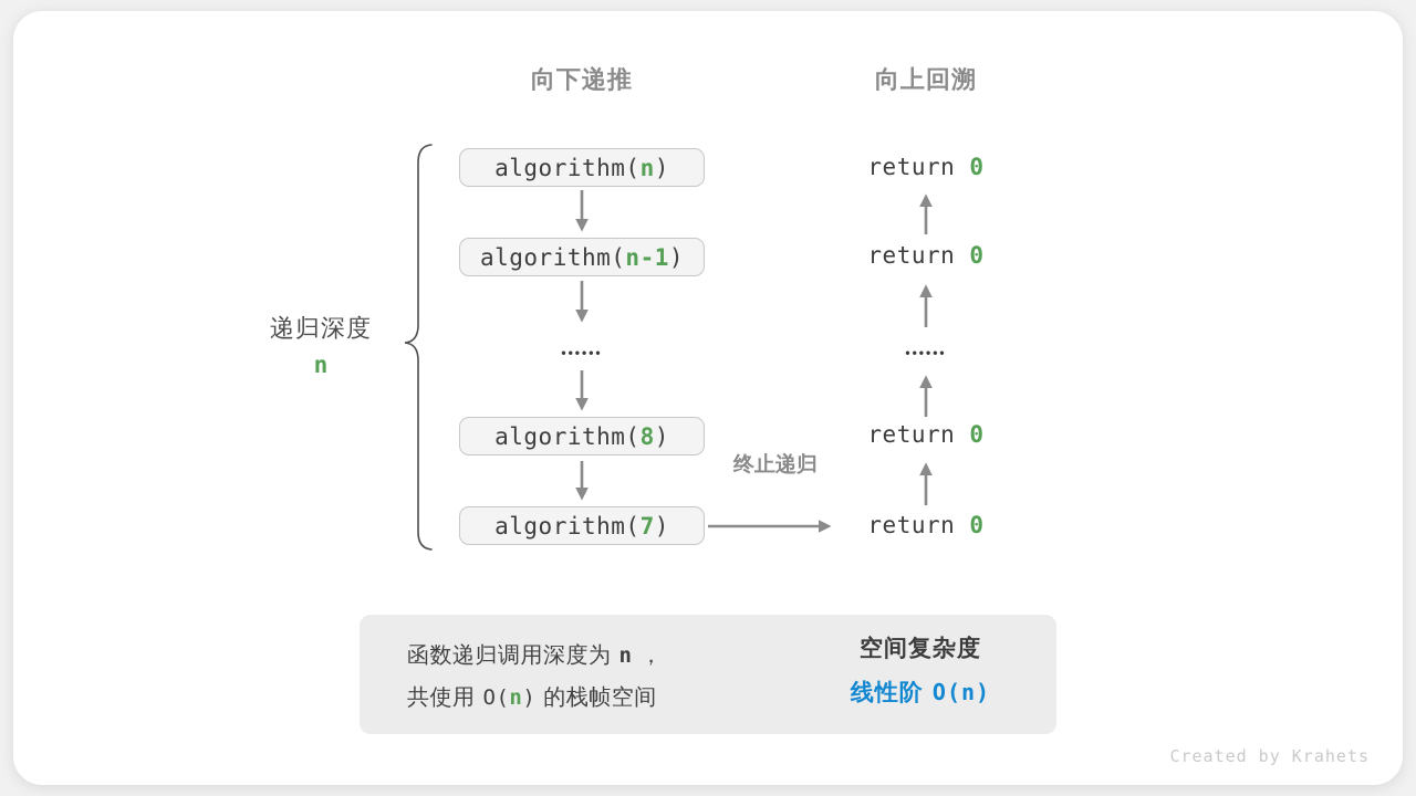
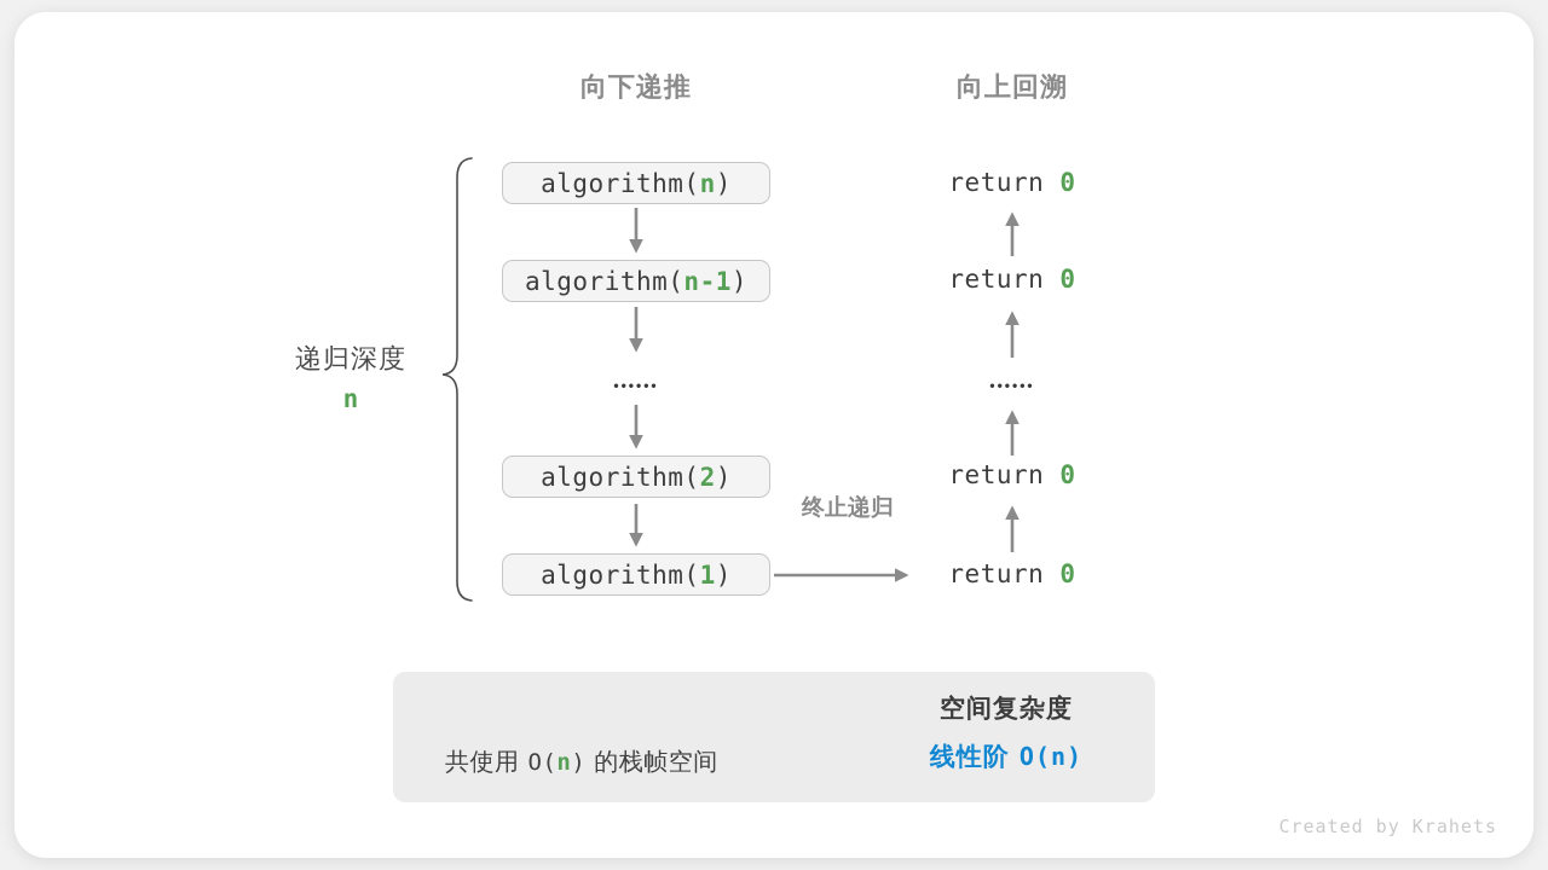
  向下递推
  向上回溯
  递归深度
  n
  algorithm(
  n
  )
  algorithm(
  n-1
  )
  algorithm(
- 8
+ 2
  )
  algorithm(
- 7
+ 1
  )
  ••••••
  ••••••
  return 0
  return 0
  return 0
  return 0
  终止递归
- 函数递归调用深度为 n ，
  共使用 O(n) 的栈帧空间
  空间复杂度
  线性阶 O(n)
  Created by Krahets
